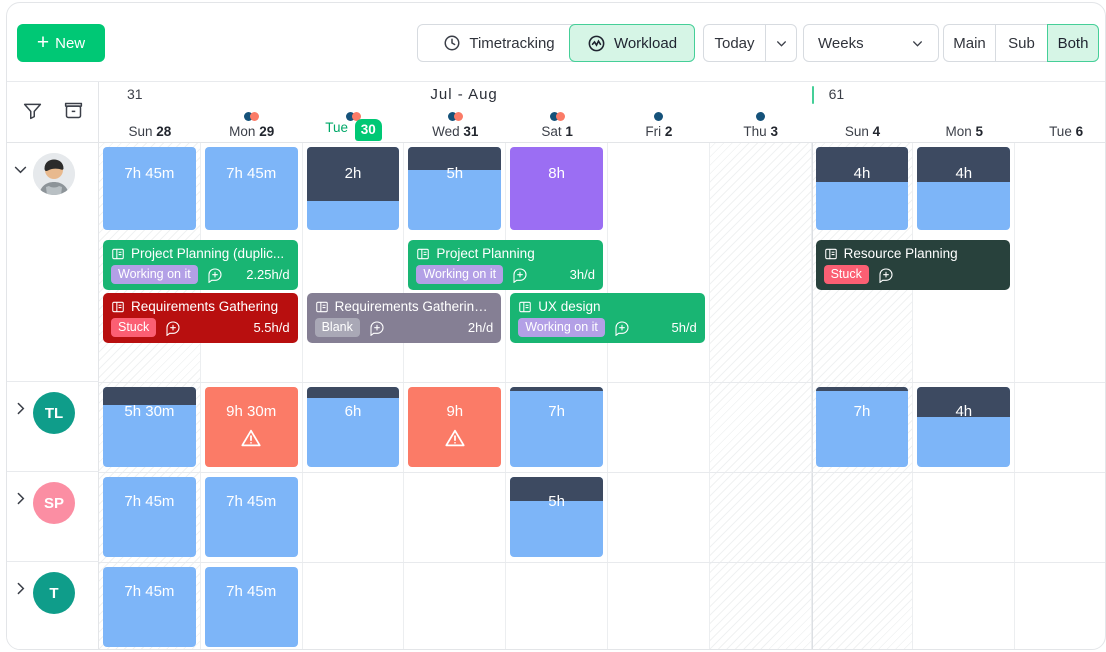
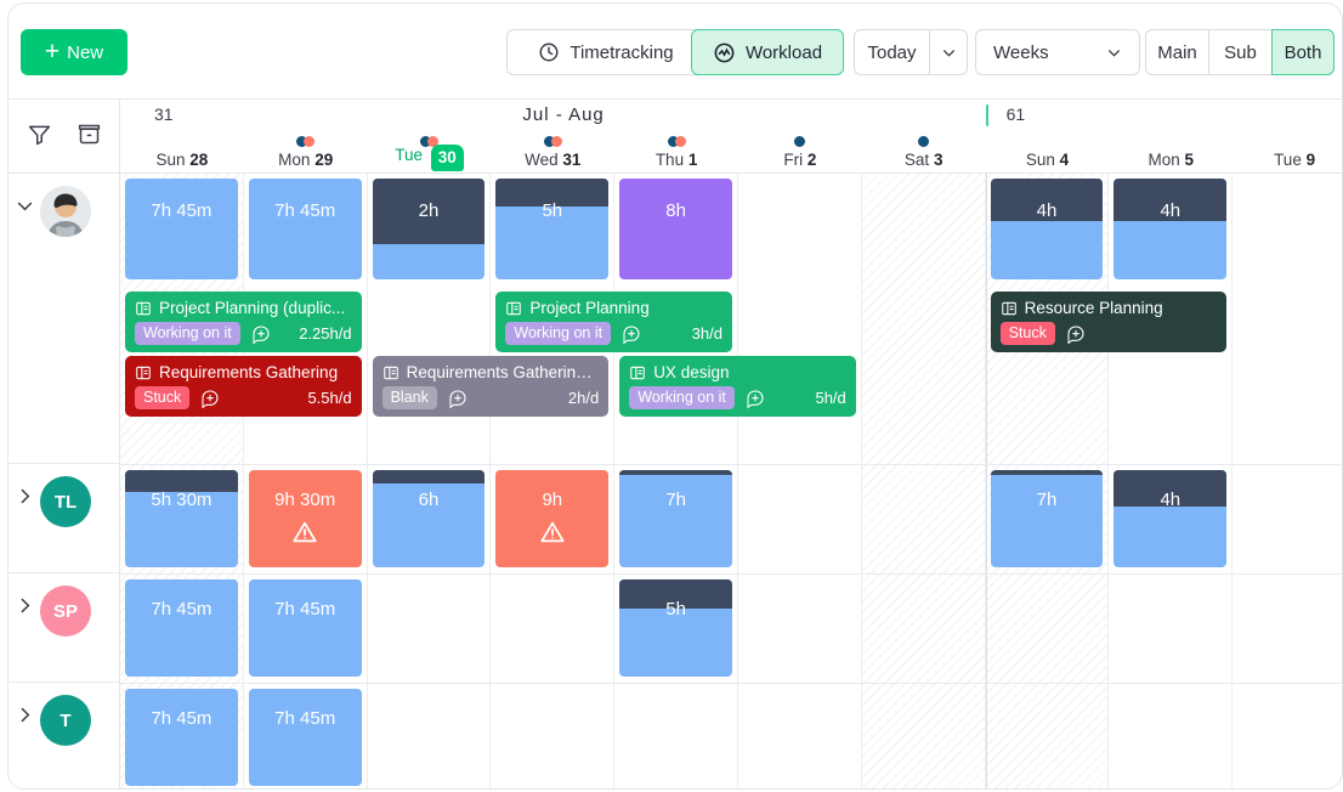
  +
  New
  Timetracking
  Workload
  Today
  Weeks
  Main
  Sub
  Both
  31
  Jul - Aug
  61
  Sun 28
  Mon 29
  Tue 30
  Wed 31
- Sat 1
+ Thu 1
  Fri 2
- Thu 3
+ Sat 3
  Sun 4
  Mon 5
- Tue 6
+ Tue 9
  7h 45m
  7h 45m
  2h
  5h
  8h
  4h
  4h
  Project Planning (duplic...
  Working on it
  2.25h/d
  Requirements Gathering
  Stuck
  5.5h/d
  Project Planning
  Working on it
  3h/d
  Requirements Gathering ..
  Blank
  2h/d
  UX design
  Working on it
  5h/d
  Resource Planning
  Stuck
  5h 30m
  9h 30m
  6h
  9h
  7h
  7h
  4h
  7h 45m
  7h 45m
  5h
  7h 45m
  7h 45m
  TL
  SP
  T
